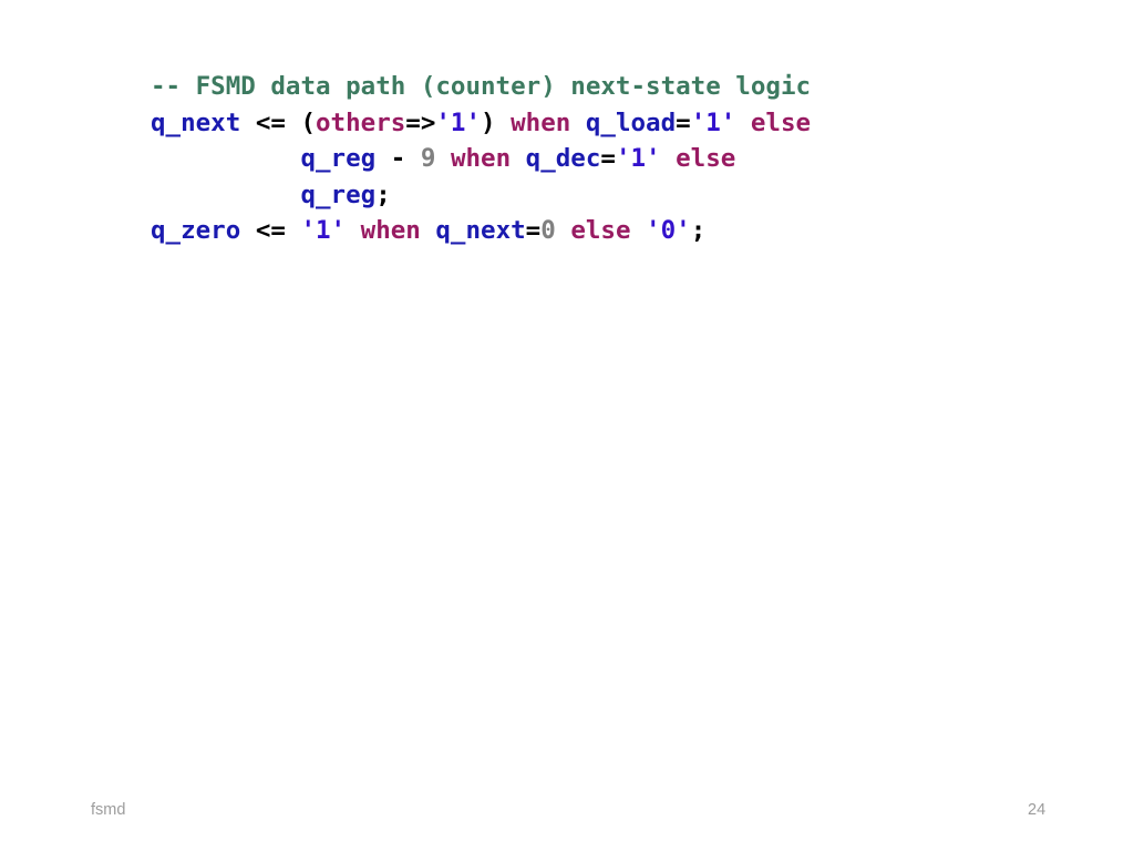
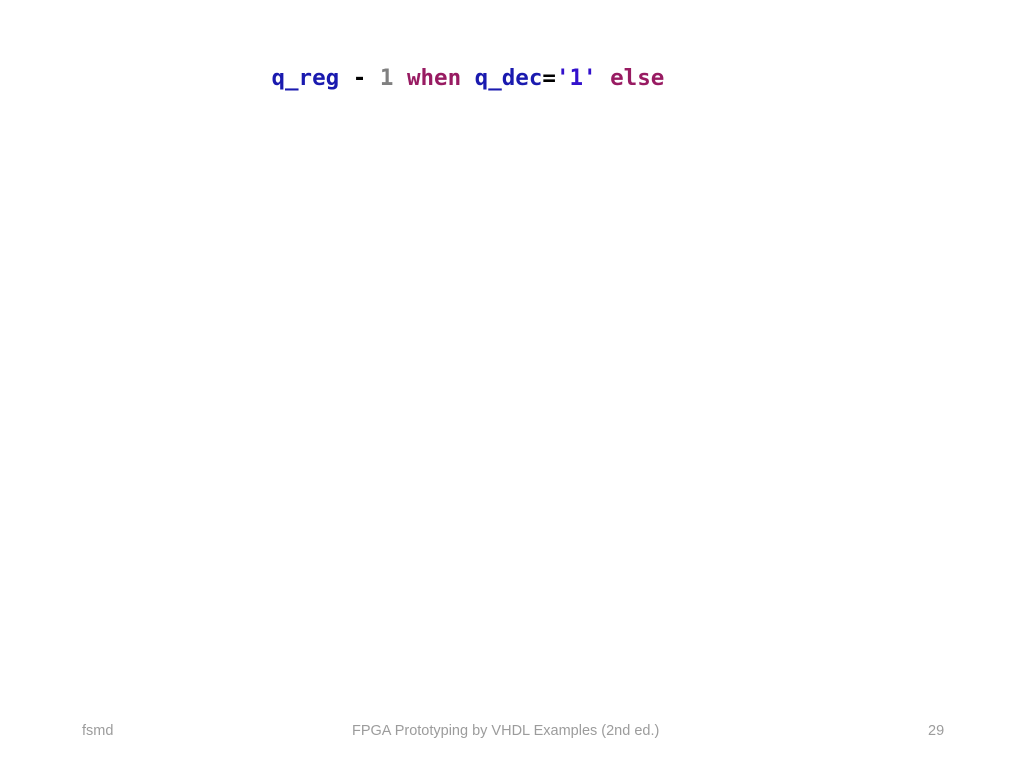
- -- FSMD data path (counter) next-state logic
- q_next <= (others=>'1') when q_load='1' else
- q_reg - 9 when q_dec='1' else
+ q_reg - 1 when q_dec='1' else
- q_reg;
- q_zero <= '1' when q_next=0 else '0';
  fsmd
+ FPGA Prototyping by VHDL Examples (2nd ed.)
- 24
+ 29
